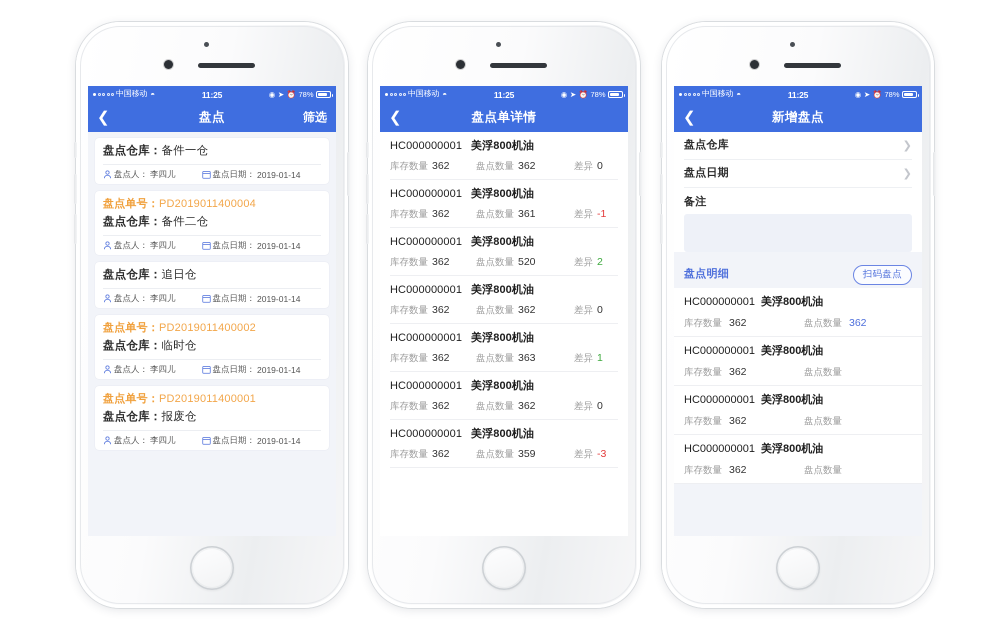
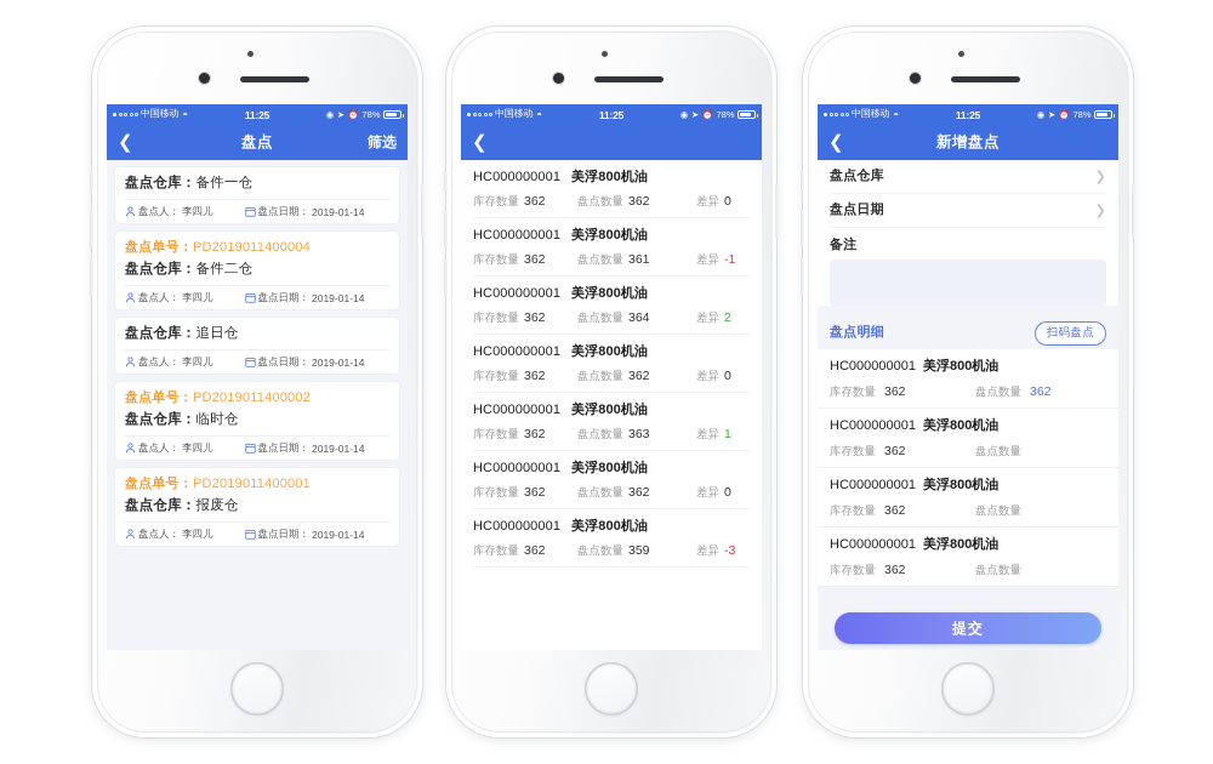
  中国移动
  ◓
  11:25
  ◉
  ➤
  ⏰
  78%
  ❮
  盘点
  筛选
  盘点仓库：备件一仓
  盘点人：
  李四儿
  盘点日期：
  2019-01-14
  盘点单号：PD2019011400004
  盘点仓库：备件二仓
  盘点人：
  李四儿
  盘点日期：
  2019-01-14
  盘点仓库：追日仓
  盘点人：
  李四儿
  盘点日期：
  2019-01-14
  盘点单号：PD2019011400002
  盘点仓库：临时仓
  盘点人：
  李四儿
  盘点日期：
  2019-01-14
  盘点单号：PD2019011400001
  盘点仓库：报废仓
  盘点人：
  李四儿
  盘点日期：
  2019-01-14
  中国移动
  ◓
  11:25
  ◉
  ➤
  ⏰
  78%
  ❮
- 盘点单详情
  HC000000001 美浮800机油
  库存数量 362
  盘点数量 362
  差异 0
  HC000000001 美浮800机油
  库存数量 362
  盘点数量 361
  差异 -1
  HC000000001 美浮800机油
  库存数量 362
- 盘点数量 520
+ 盘点数量 364
  差异 2
  HC000000001 美浮800机油
  库存数量 362
  盘点数量 362
  差异 0
  HC000000001 美浮800机油
  库存数量 362
  盘点数量 363
  差异 1
  HC000000001 美浮800机油
  库存数量 362
  盘点数量 362
  差异 0
  HC000000001 美浮800机油
  库存数量 362
  盘点数量 359
  差异 -3
  中国移动
  ◓
  11:25
  ◉
  ➤
  ⏰
  78%
  ❮
  新增盘点
  盘点仓库
  ❯
  盘点日期
  ❯
  备注
  盘点明细
  扫码盘点
  HC000000001 美浮800机油
  库存数量 362
  盘点数量 362
  HC000000001 美浮800机油
  库存数量 362
  盘点数量
  HC000000001 美浮800机油
  库存数量 362
  盘点数量
  HC000000001 美浮800机油
  库存数量 362
  盘点数量
+ 提交
